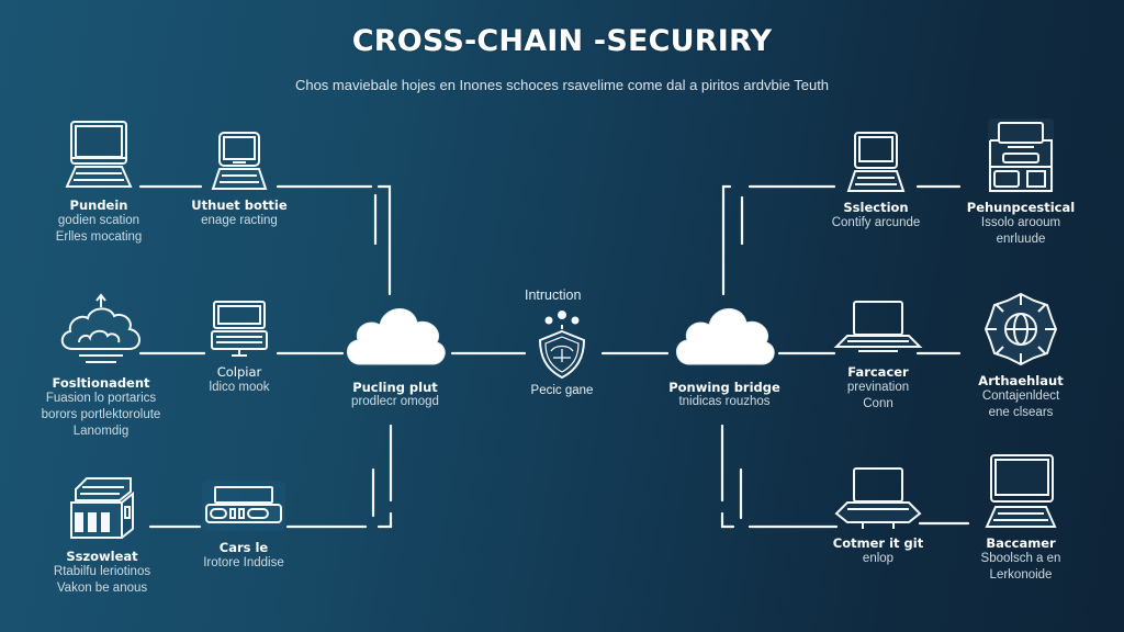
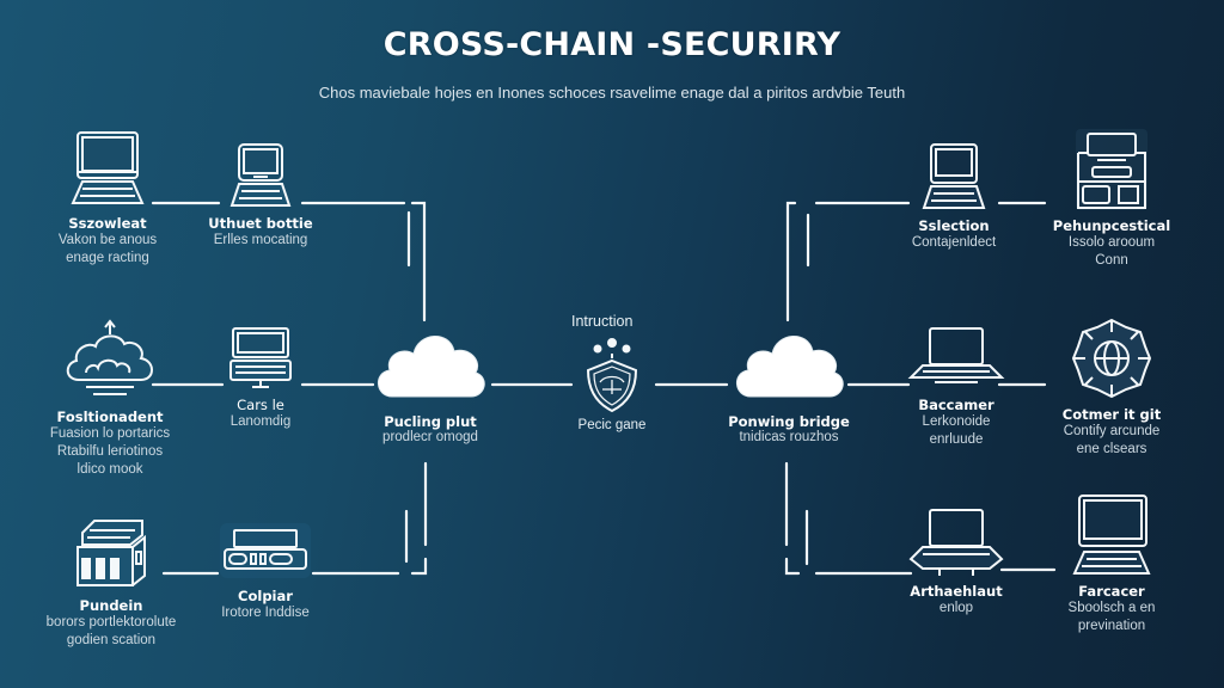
  CROSS-CHAIN -SECURIRY
- Chos maviebale hojes en Inones schoces rsavelime come dal a piritos ardvbie Teuth
+ Chos maviebale hojes en Inones schoces rsavelime enage dal a piritos ardvbie Teuth
- Pundein
+ Sszowleat
- godien scation
+ Vakon be anous
- Erlles mocating
+ enage racting
  Uthuet bottie
- enage racting
+ Erlles mocating
  Fosltionadent
  Fuasion lo portarics
- borors portlektorolute
+ Rtabilfu leriotinos
- Lanomdig
+ ldico mook
- Colpiar
+ Cars le
- ldico mook
+ Lanomdig
- Sszowleat
+ Pundein
- Rtabilfu leriotinos
+ borors portlektorolute
- Vakon be anous
+ godien scation
- Cars le
+ Colpiar
  Irotore Inddise
  Pucling plut
  prodlecr omogd
  Intruction
  Pecic gane
  Ponwing bridge
  tnidicas rouzhos
  Sslection
- Contify arcunde
+ Contajenldect
  Pehunpcestical
  Issolo arooum
- enrluude
+ Conn
- Farcacer
+ Baccamer
- prevination
+ Lerkonoide
- Conn
+ enrluude
- Arthaehlaut
+ Cotmer it git
- Contajenldect
+ Contify arcunde
  ene clsears
- Cotmer it git
+ Arthaehlaut
  enlop
- Baccamer
+ Farcacer
  Sboolsch a en
- Lerkonoide
+ prevination
